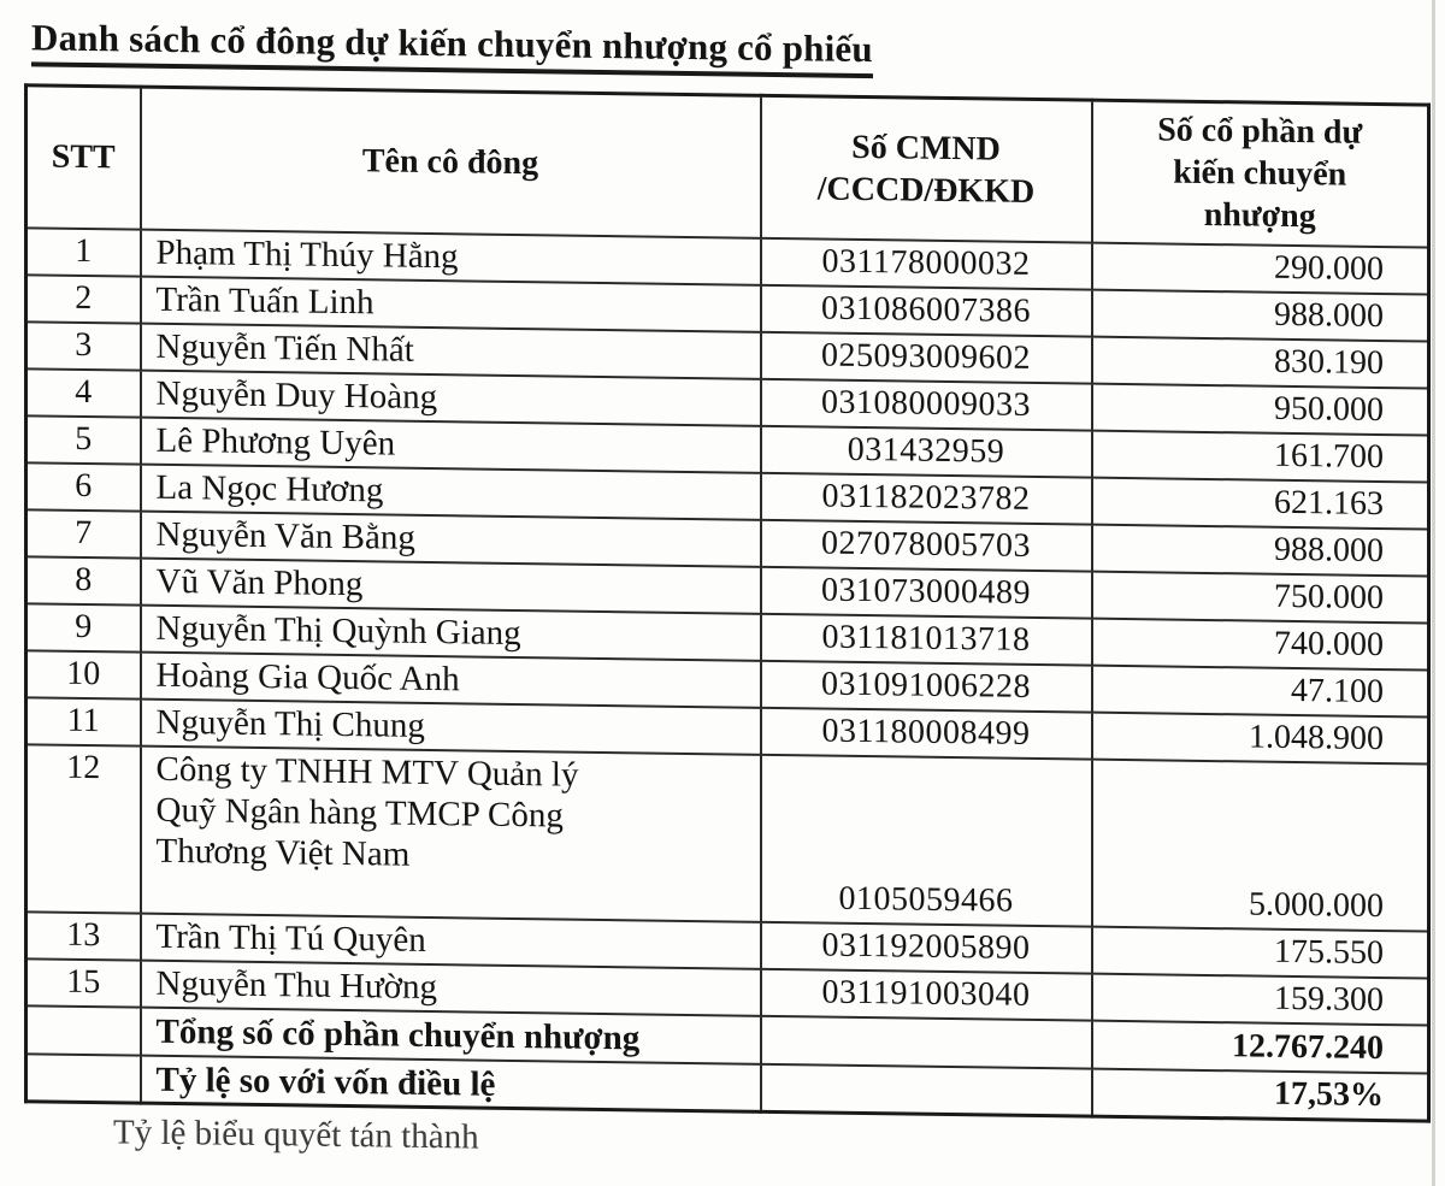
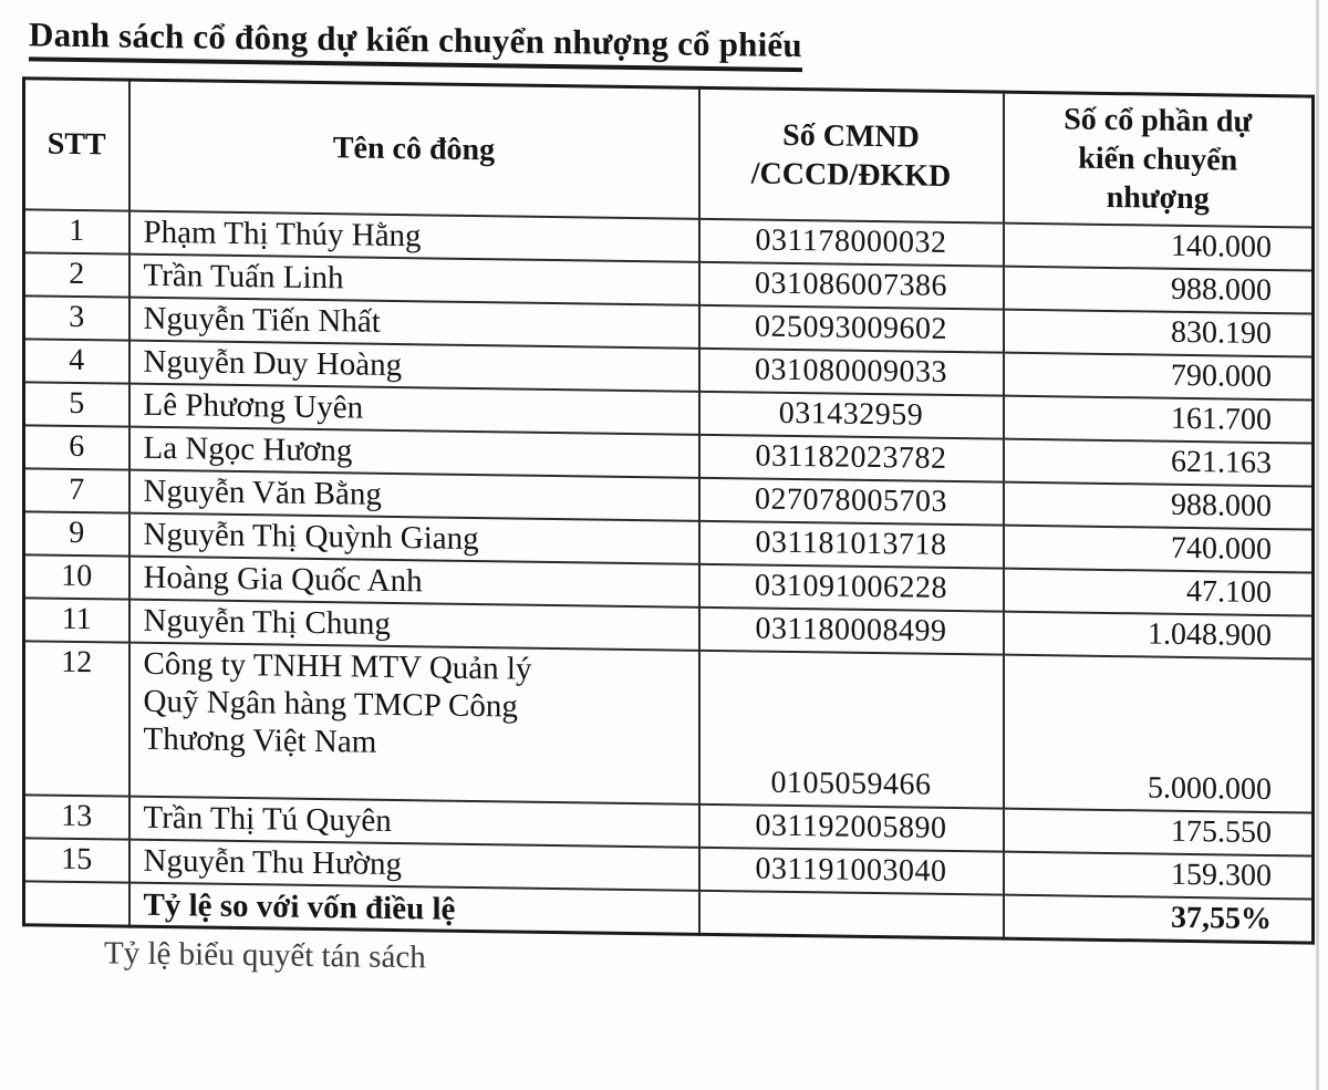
  Danh sách cổ đông dự kiến chuyển nhượng cổ phiếu
  STT	Tên cô đông	Số CMND /CCCD/ĐKKD	Số cổ phần dự kiến chuyển nhượng
- 1	Phạm Thị Thúy Hằng	031178000032	290.000
+ 1	Phạm Thị Thúy Hằng	031178000032	140.000
  2	Trần Tuấn Linh	031086007386	988.000
  3	Nguyễn Tiến Nhất	025093009602	830.190
- 4	Nguyễn Duy Hoàng	031080009033	950.000
+ 4	Nguyễn Duy Hoàng	031080009033	790.000
  5	Lê Phương Uyên	031432959	161.700
  6	La Ngọc Hương	031182023782	621.163
  7	Nguyễn Văn Bằng	027078005703	988.000
- 8	Vũ Văn Phong	031073000489	750.000
  9	Nguyễn Thị Quỳnh Giang	031181013718	740.000
  10	Hoàng Gia Quốc Anh	031091006228	47.100
  11	Nguyễn Thị Chung	031180008499	1.048.900
  12	Công ty TNHH MTV Quản lý Quỹ Ngân hàng TMCP Công Thương Việt Nam	0105059466	5.000.000
  13	Trần Thị Tú Quyên	031192005890	175.550
  15	Nguyễn Thu Hường	031191003040	159.300
- 	Tổng số cổ phần chuyển nhượng		12.767.240
- 	Tỷ lệ so với vốn điều lệ		17,53%
+ 	Tỷ lệ so với vốn điều lệ		37,55%
- Tỷ lệ biểu quyết tán thành
+ Tỷ lệ biểu quyết tán sách
